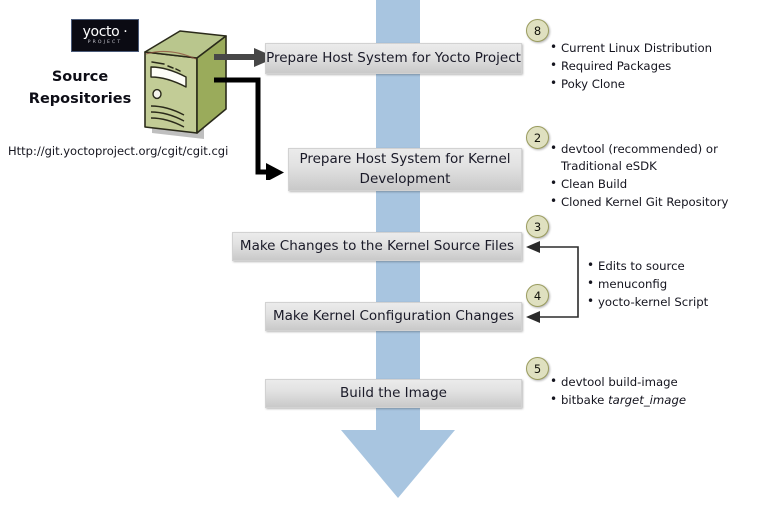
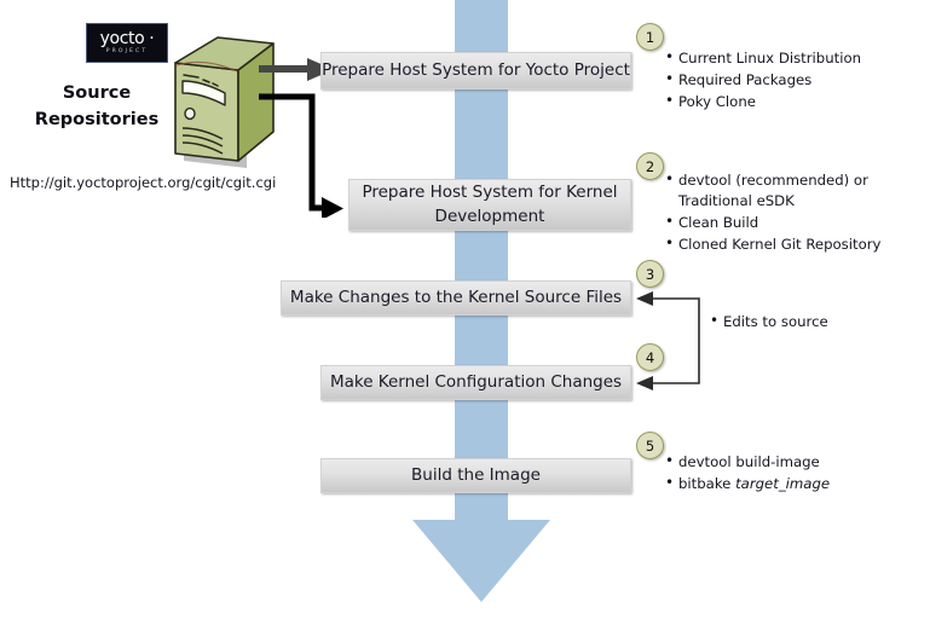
  yocto ·
  Source
  Repositories
  Http://git.yoctoproject.org/cgit/cgit.cgi
  Prepare Host System for Yocto Project
- 8
+ 1
  Current Linux Distribution
  Required Packages
  Poky Clone
  Prepare Host System for Kernel
  Development
  2
  devtool (recommended) or Traditional eSDK
  Clean Build
  Cloned Kernel Git Repository
  Make Changes to the Kernel Source Files
  3
  Make Kernel Configuration Changes
  4
  Edits to source
- menuconfig
- yocto-kernel Script
  Build the Image
  5
  devtool build-image
  bitbake target_image
